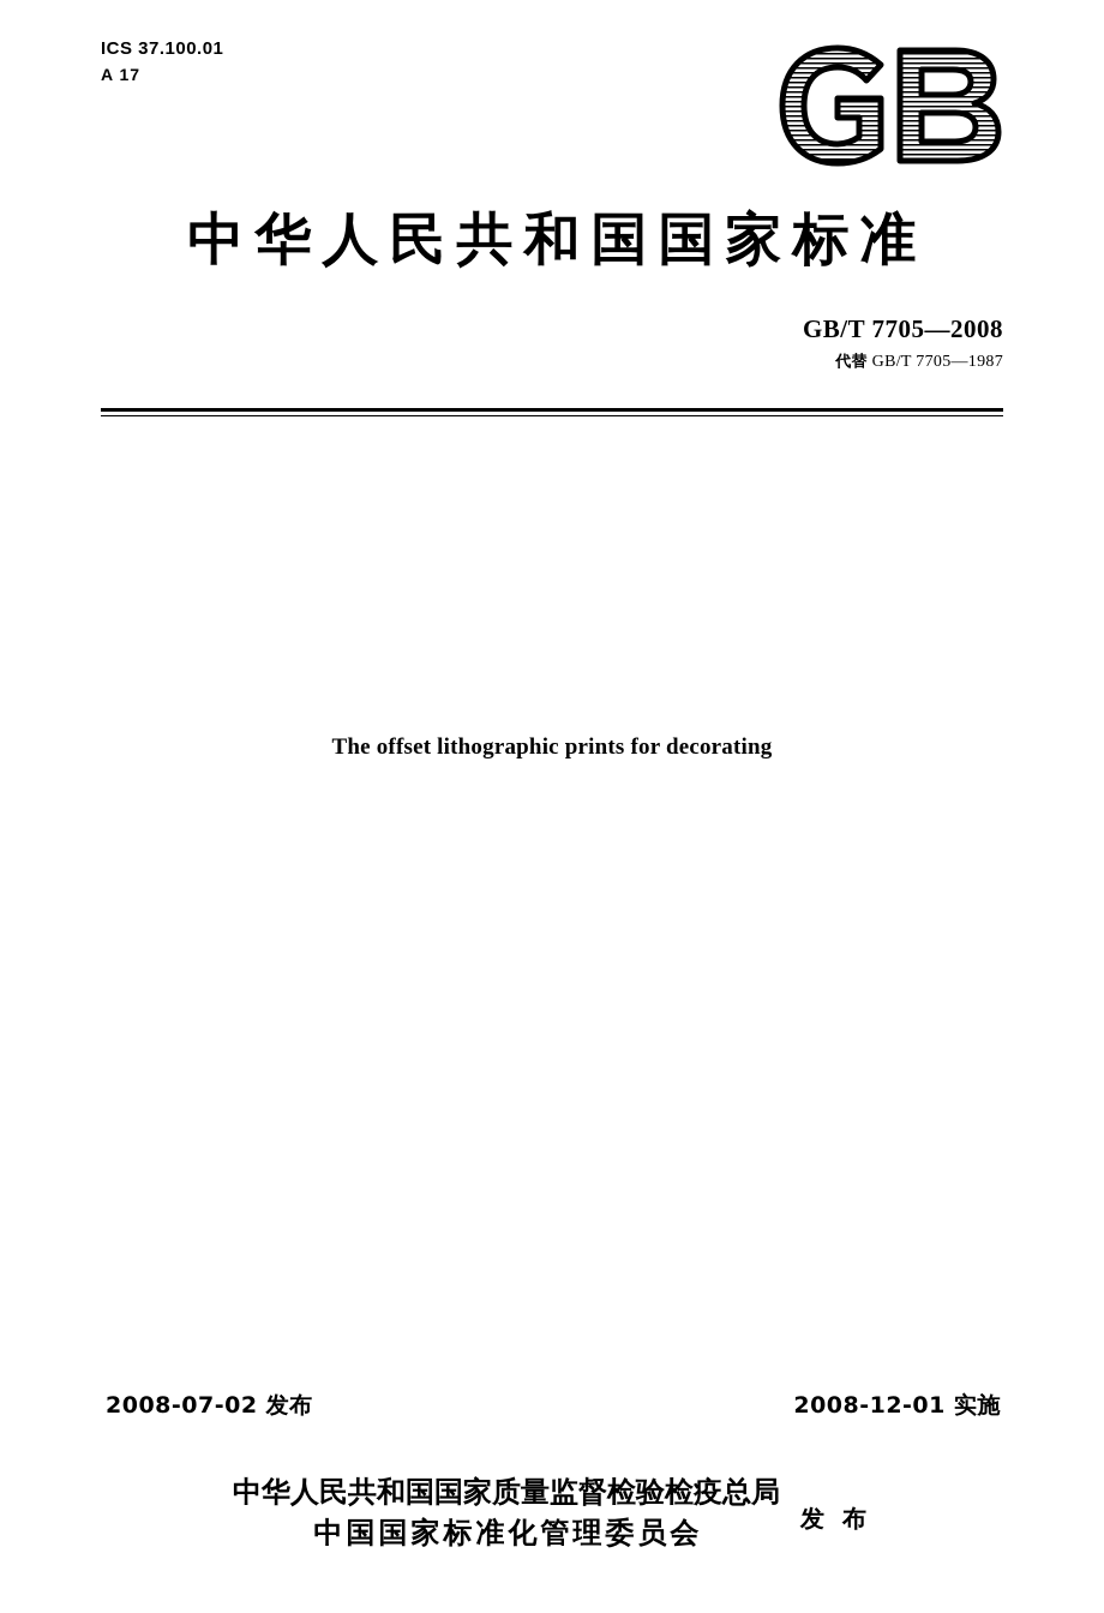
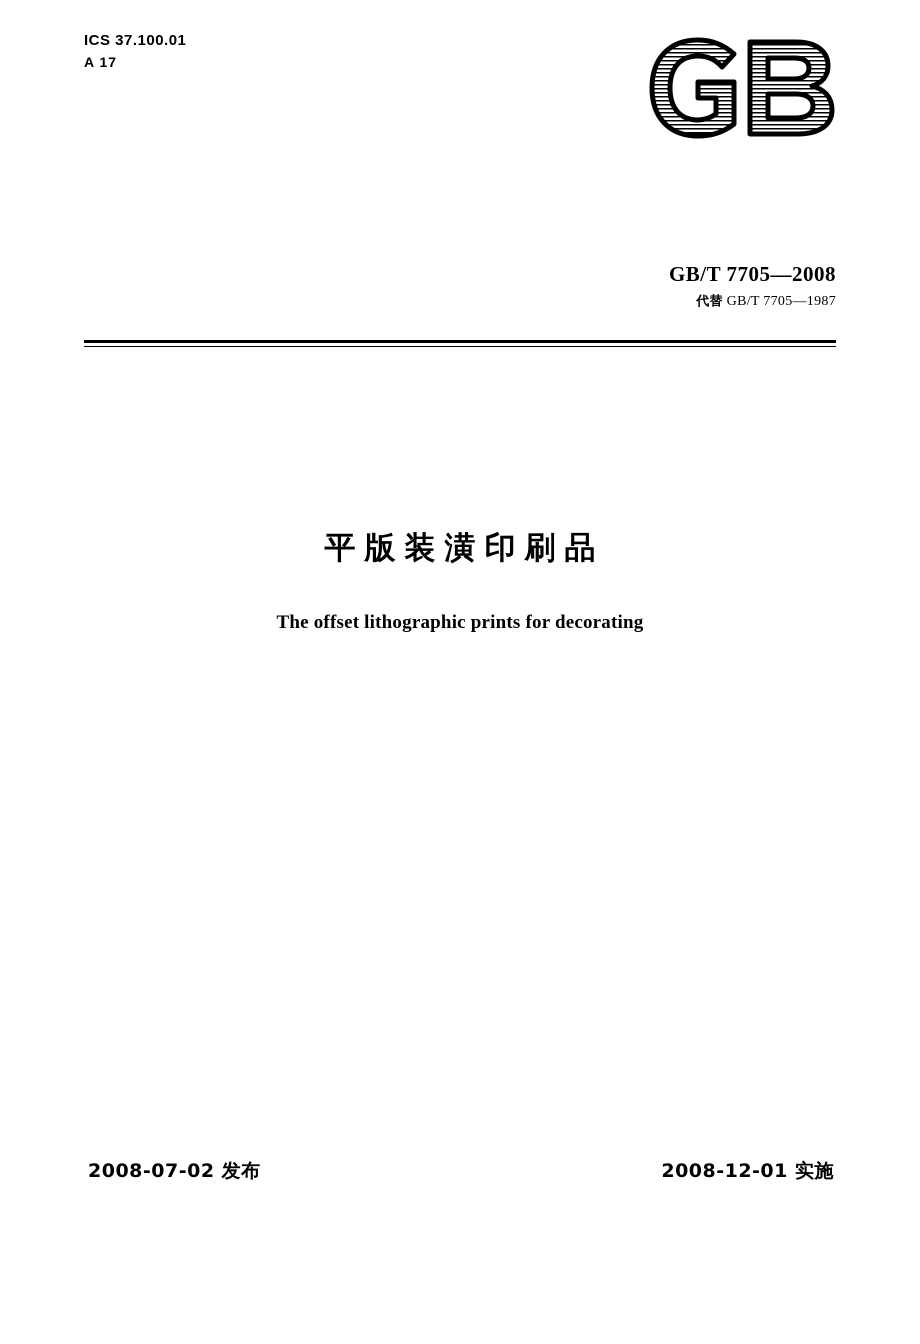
  ICS 37.100.01
  A 17
- 中华人民共和国国家标准
  GB/T 7705—2008
  代替 GB/T 7705—1987
+ 平版装潢印刷品
  The offset lithographic prints for decorating
  2008-07-02 发布
  2008-12-01 实施
- 中华人民共和国国家质量监督检验检疫总局
- 中国国家标准化管理委员会
- 发 布
